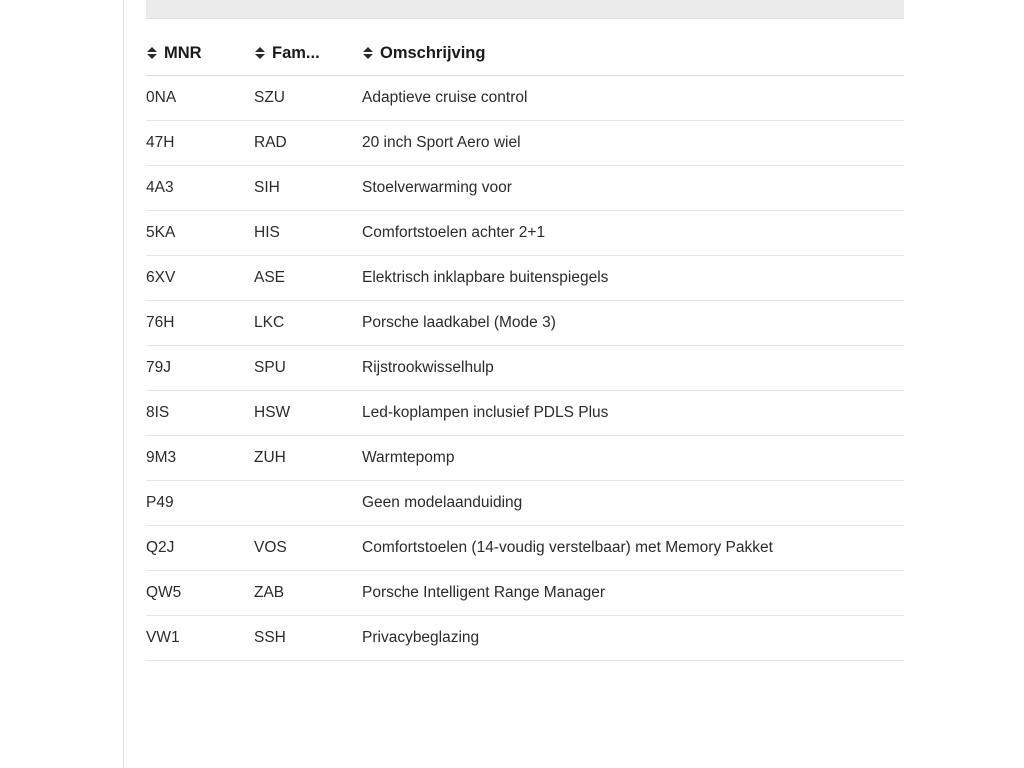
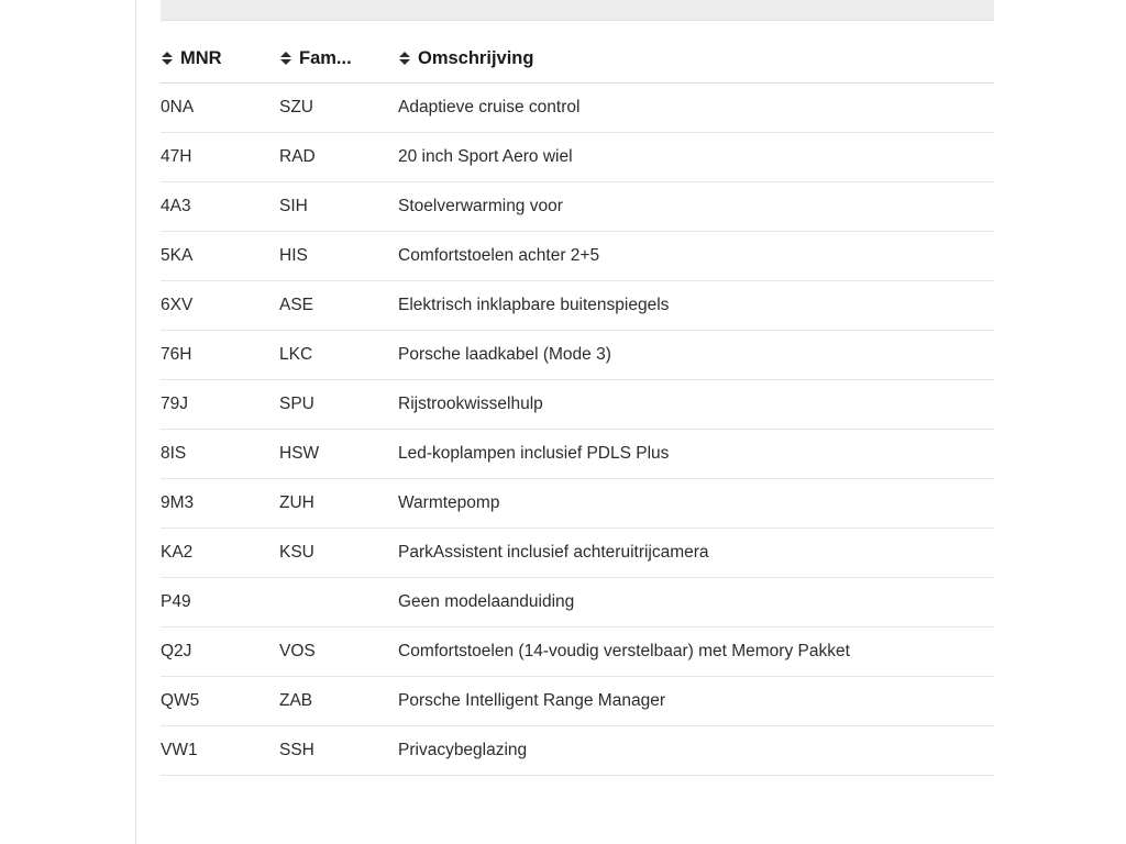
  MNR	Fam...	Omschrijving
  0NA	SZU	Adaptieve cruise control
  47H	RAD	20 inch Sport Aero wiel
  4A3	SIH	Stoelverwarming voor
- 5KA	HIS	Comfortstoelen achter 2+1
+ 5KA	HIS	Comfortstoelen achter 2+5
  6XV	ASE	Elektrisch inklapbare buitenspiegels
  76H	LKC	Porsche laadkabel (Mode 3)
  79J	SPU	Rijstrookwisselhulp
  8IS	HSW	Led-koplampen inclusief PDLS Plus
  9M3	ZUH	Warmtepomp
+ KA2	KSU	ParkAssistent inclusief achteruitrijcamera
  P49		Geen modelaanduiding
  Q2J	VOS	Comfortstoelen (14-voudig verstelbaar) met Memory Pakket
  QW5	ZAB	Porsche Intelligent Range Manager
  VW1	SSH	Privacybeglazing
